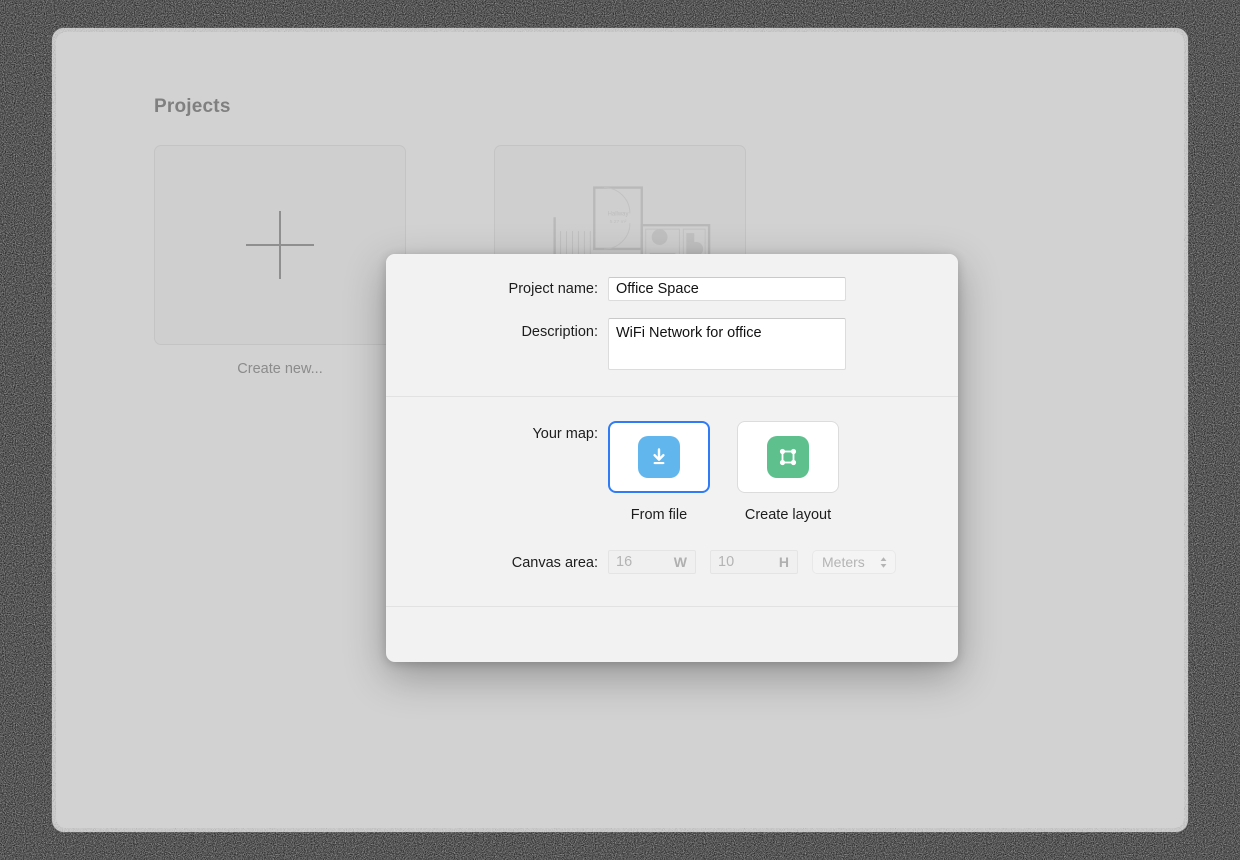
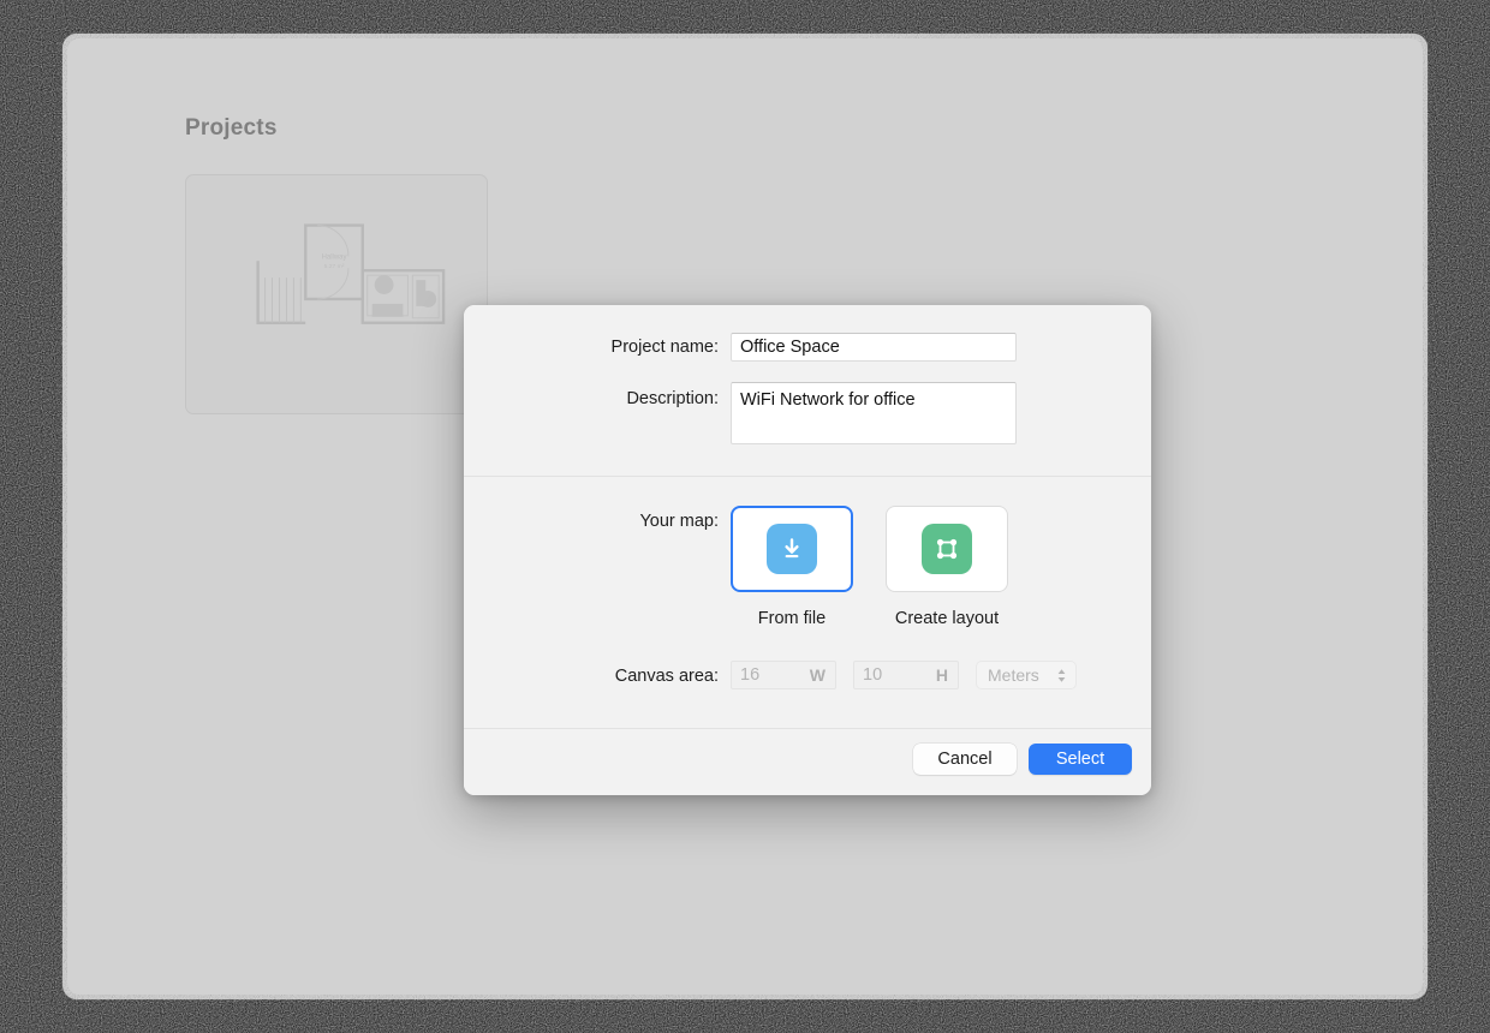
  Projects
- Create new...
  Project name:
  Office Space
  Description:
  WiFi Network for office
  Your map:
  From file
  Create layout
  Canvas area:
  16
  W
  10
  H
  Meters
+ Cancel
+ Select
